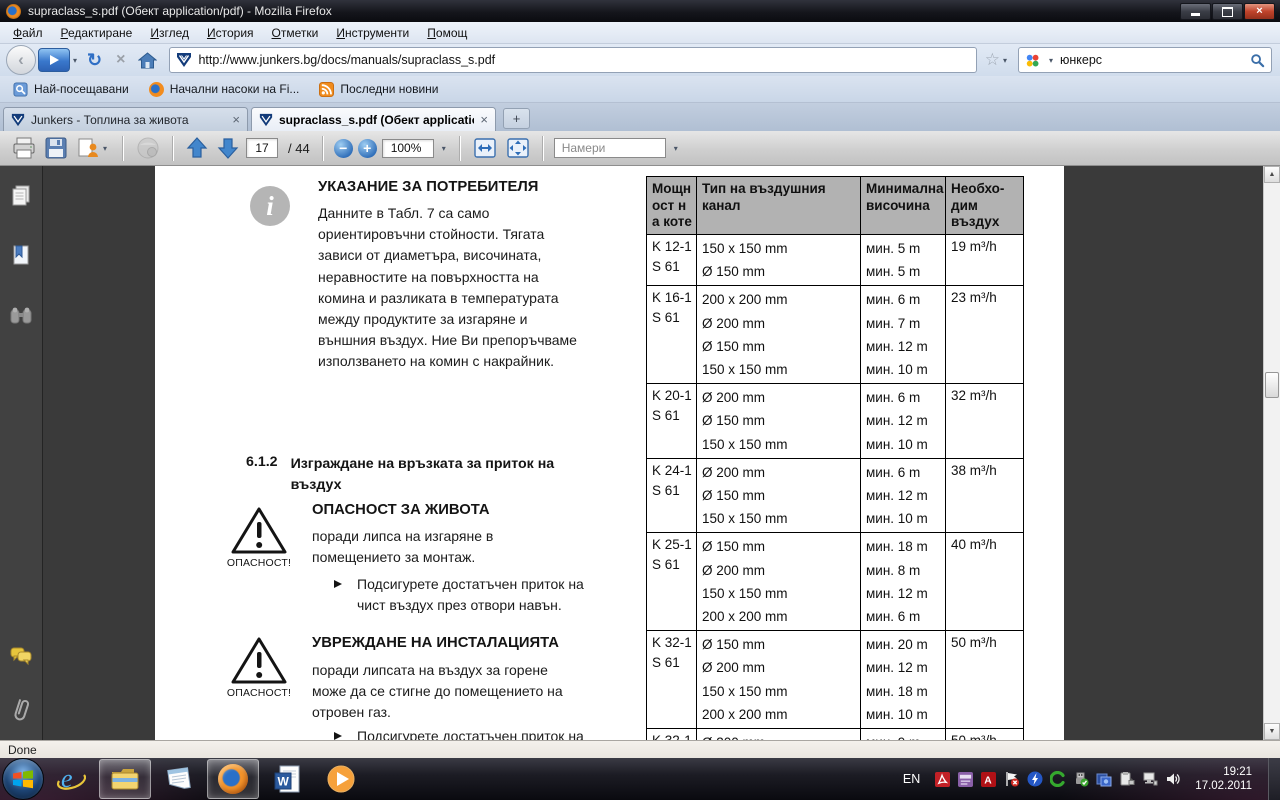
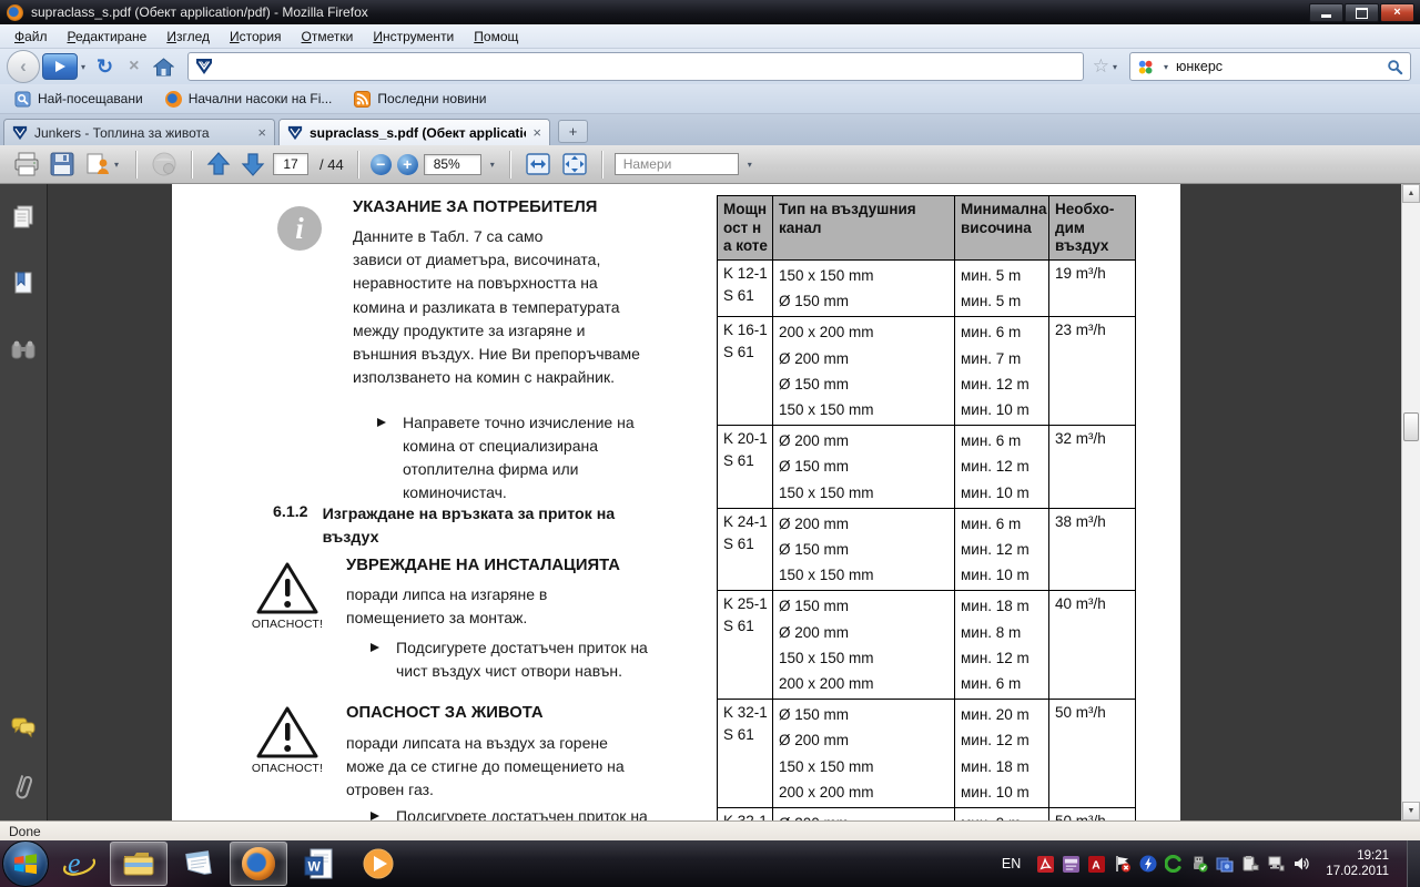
  supraclass_s.pdf (Обект application/pdf) - Mozilla Firefox
  ×
  Файл
  Редактиране
  Изглед
  История
  Отметки
  Инструменти
  Помощ
  ‹
  ▾
  ↻
  ×
- http://www.junkers.bg/docs/manuals/supraclass_s.pdf
  ☆
  ▾
  ▾
  юнкерс
  Най-посещавани
  Начални насоки на Fi...
  Последни новини
  Junkers - Топлина за живота
  ×
  supraclass_s.pdf (Обект applicati
  ×
  +
  ▾
  17
  / 44
  −
  +
- 100%
+ 85%
  ▾
  Намери
  ▾
  i
  УКАЗАНИЕ ЗА ПОТРЕБИТЕЛЯ
  Данните в Табл. 7 са само
- ориентировъчни стойности. Тягата
  зависи от диаметъра, височината,
  неравностите на повърхността на
  комина и разликата в температурата
  между продуктите за изгаряне и
  външния въздух. Ние Ви препоръчваме
  използването на комин с накрайник.
+ Направете точно изчисление на
+ комина от специализирана
+ отоплителна фирма или
+ коминочистач.
  6.1.2
  Изграждане на връзката за приток на
  въздух
  ОПАСНОСТ!
- ОПАСНОСТ ЗА ЖИВОТА
+ УВРЕЖДАНЕ НА ИНСТАЛАЦИЯТА
  поради липса на изгаряне в
  помещението за монтаж.
  Подсигурете достатъчен приток на
- чист въздух през отвори навън.
+ чист въздух чист отвори навън.
  ОПАСНОСТ!
- УВРЕЖДАНЕ НА ИНСТАЛАЦИЯТА
+ ОПАСНОСТ ЗА ЖИВОТА
  поради липсата на въздух за горене
  може да се стигне до помещението на
  отровен газ.
  Подсигурете достатъчен приток на
  Мощност на коте
  Тип на въздушния канал
  Минимална височина
  Необхо-дим въздух
  K 12-1
  S 61
  150 x 150 mm
  Ø 150 mm
  мин. 5 m
  мин. 5 m
  19 m³/h
  K 16-1
  S 61
  200 x 200 mm
  Ø 200 mm
  Ø 150 mm
  150 x 150 mm
  мин. 6 m
  мин. 7 m
  мин. 12 m
  мин. 10 m
  23 m³/h
  K 20-1
  S 61
  Ø 200 mm
  Ø 150 mm
  150 x 150 mm
  мин. 6 m
  мин. 12 m
  мин. 10 m
  32 m³/h
  K 24-1
  S 61
  Ø 200 mm
  Ø 150 mm
  150 x 150 mm
  мин. 6 m
  мин. 12 m
  мин. 10 m
  38 m³/h
  K 25-1
  S 61
  Ø 150 mm
  Ø 200 mm
  150 x 150 mm
  200 x 200 mm
  мин. 18 m
  мин. 8 m
  мин. 12 m
  мин. 6 m
  40 m³/h
  K 32-1
  S 61
  Ø 150 mm
  Ø 200 mm
  150 x 150 mm
  200 x 200 mm
  мин. 20 m
  мин. 12 m
  мин. 18 m
  мин. 10 m
  50 m³/h
  Done
  e
  W
  EN
  A
  19:21
  17.02.2011
